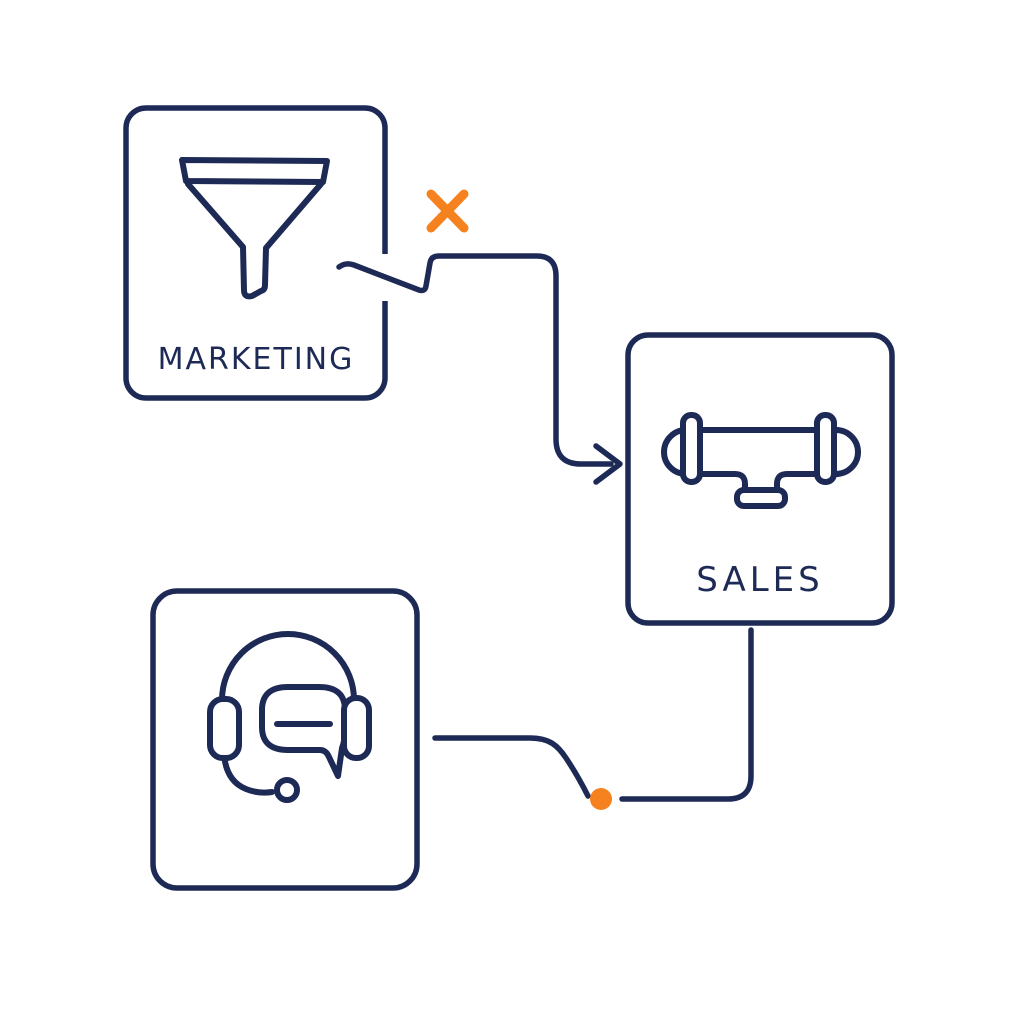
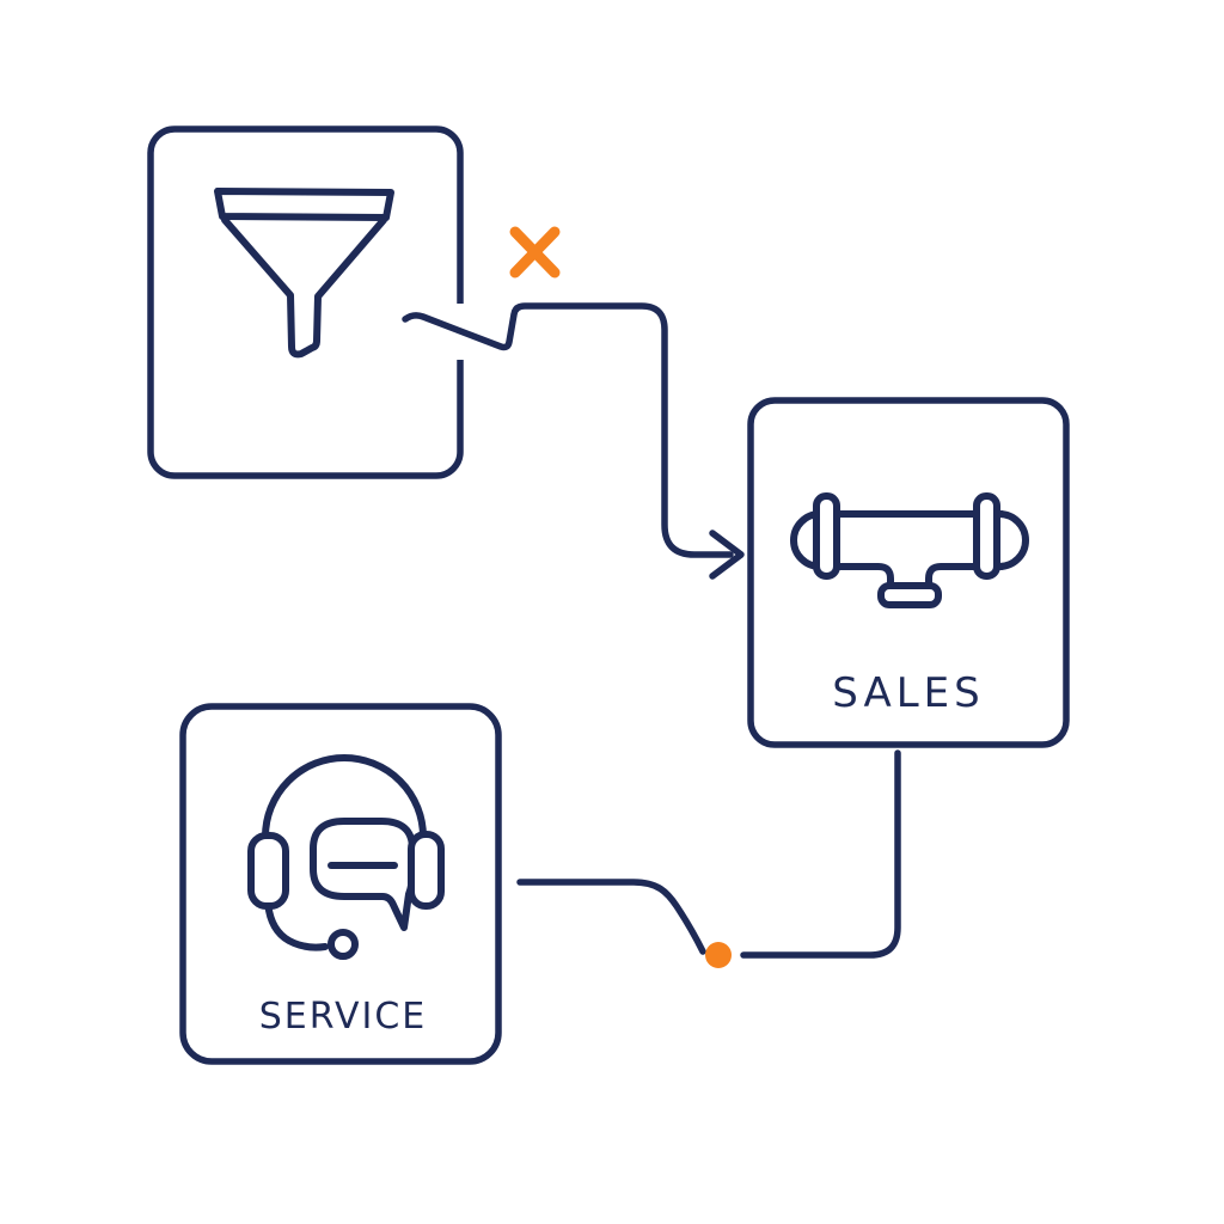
- MARKETING
  SALES
+ SERVICE
